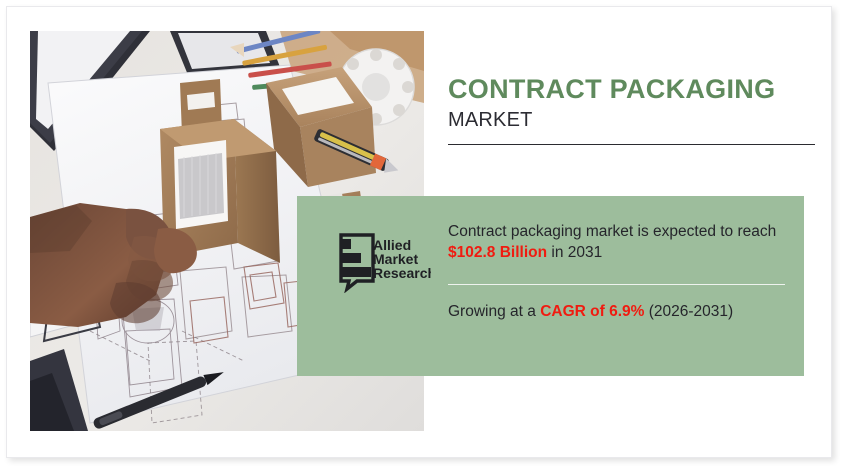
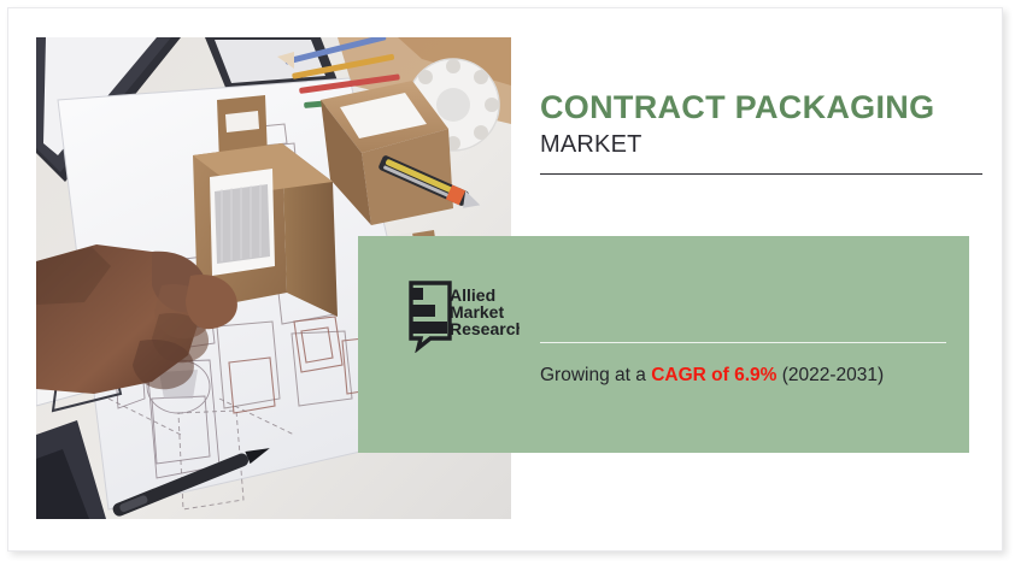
  CONTRACT PACKAGING
  MARKET
  Allied
  Market
  Researc
- Contract packaging market is expected to reach $102.8 Billion in 2031
- Growing at a CAGR of 6.9% (2026-2031)
+ Growing at a CAGR of 6.9% (2022-2031)
